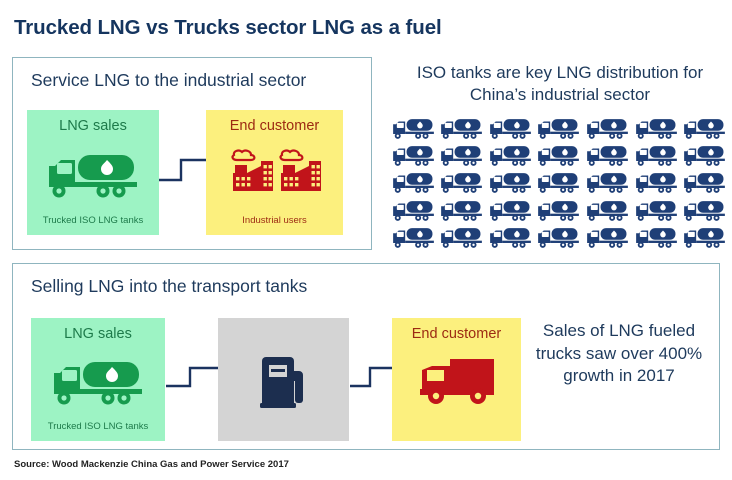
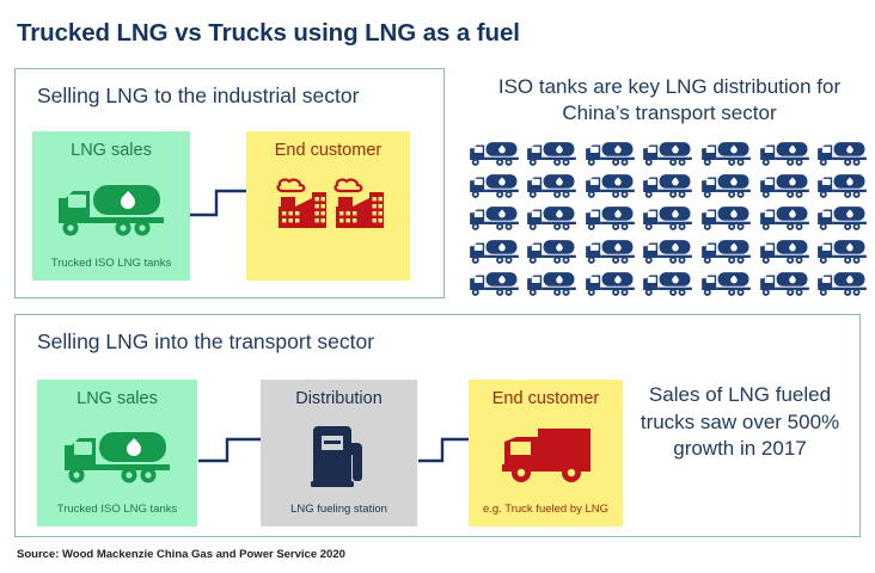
- Trucked LNG vs Trucks sector LNG as a fuel
+ Trucked LNG vs Trucks using LNG as a fuel
- Service LNG to the industrial sector
+ Selling LNG to the industrial sector
  LNG sales
  Trucked ISO LNG tanks
  End customer
- Industrial users
- ISO tanks are key LNG distribution for China’s industrial sector
+ ISO tanks are key LNG distribution for China’s transport sector
- Selling LNG into the transport tanks
+ Selling LNG into the transport sector
  LNG sales
  Trucked ISO LNG tanks
+ Distribution
+ LNG fueling station
  End customer
+ e.g. Truck fueled by LNG
- Sales of LNG fueled trucks saw over 400% growth in 2017
+ Sales of LNG fueled trucks saw over 500% growth in 2017
- Source: Wood Mackenzie China Gas and Power Service 2017
+ Source: Wood Mackenzie China Gas and Power Service 2020
